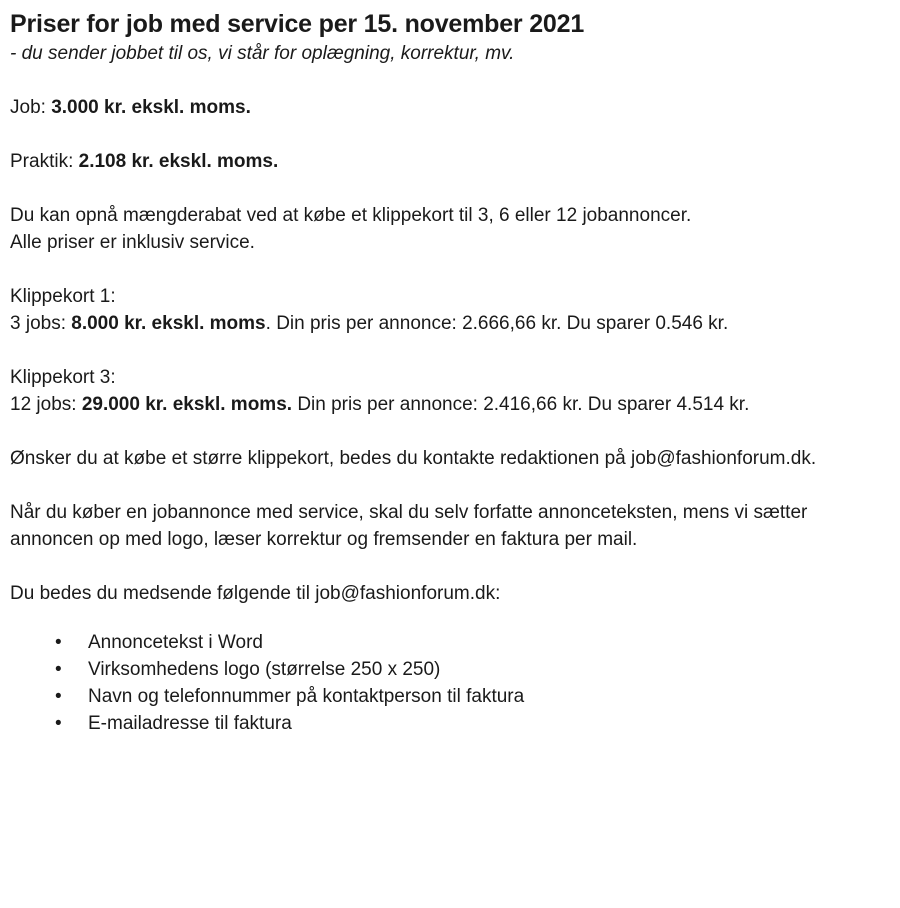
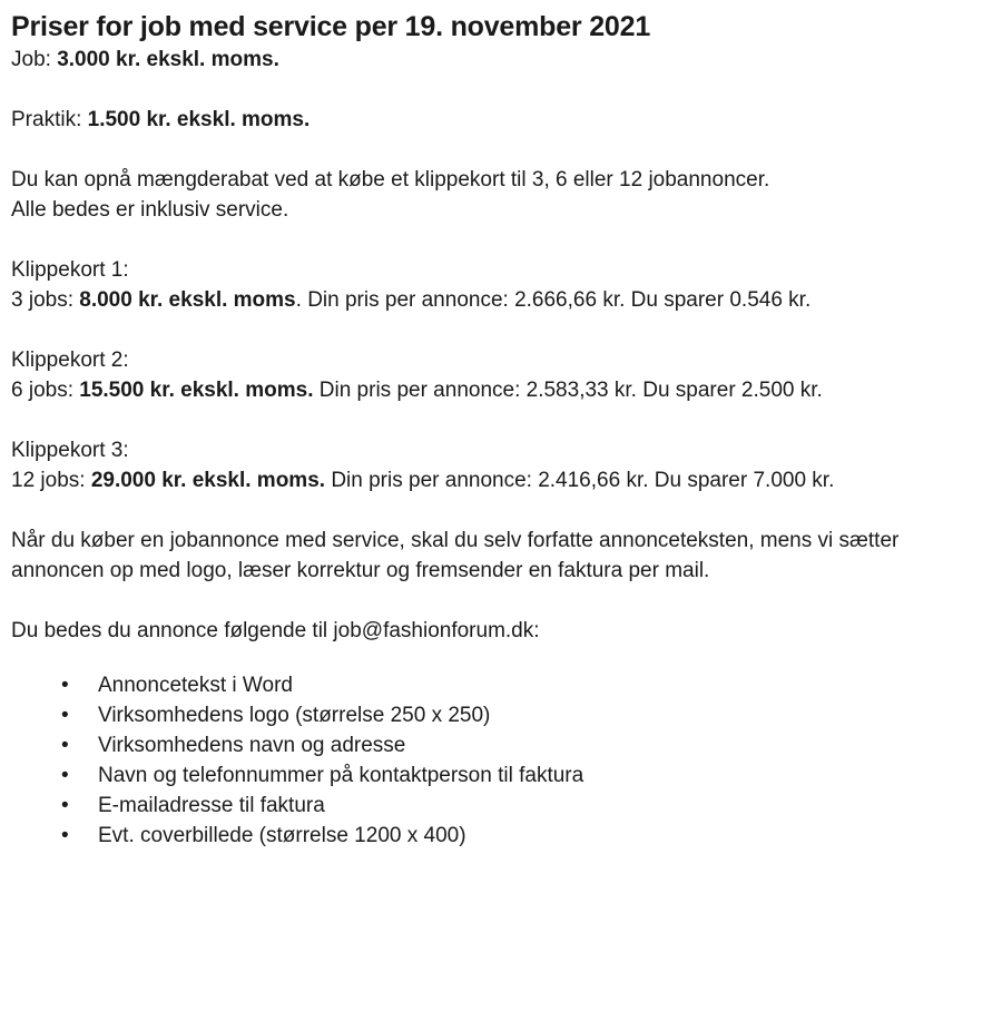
- Priser for job med service per 15. november 2021
+ Priser for job med service per 19. november 2021
- - du sender jobbet til os, vi står for oplægning, korrektur, mv.
  Job: 3.000 kr. ekskl. moms.
- Praktik: 2.108 kr. ekskl. moms.
+ Praktik: 1.500 kr. ekskl. moms.
  Du kan opnå mængderabat ved at købe et klippekort til 3, 6 eller 12 jobannoncer.
- Alle priser er inklusiv service.
+ Alle bedes er inklusiv service.
  Klippekort 1:
  3 jobs: 8.000 kr. ekskl. moms. Din pris per annonce: 2.666,66 kr. Du sparer 0.546 kr.
+ Klippekort 2:
+ 6 jobs: 15.500 kr. ekskl. moms. Din pris per annonce: 2.583,33 kr. Du sparer 2.500 kr.
  Klippekort 3:
- 12 jobs: 29.000 kr. ekskl. moms. Din pris per annonce: 2.416,66 kr. Du sparer 4.514 kr.
+ 12 jobs: 29.000 kr. ekskl. moms. Din pris per annonce: 2.416,66 kr. Du sparer 7.000 kr.
- Ønsker du at købe et større klippekort, bedes du kontakte redaktionen på job@fashionforum.dk.
  Når du køber en jobannonce med service, skal du selv forfatte annonceteksten, mens vi sætter annoncen op med logo, læser korrektur og fremsender en faktura per mail.
- Du bedes du medsende følgende til job@fashionforum.dk:
+ Du bedes du annonce følgende til job@fashionforum.dk:
  Annoncetekst i Word
  Virksomhedens logo (størrelse 250 x 250)
+ Virksomhedens navn og adresse
  Navn og telefonnummer på kontaktperson til faktura
  E-mailadresse til faktura
+ Evt. coverbillede (størrelse 1200 x 400)
